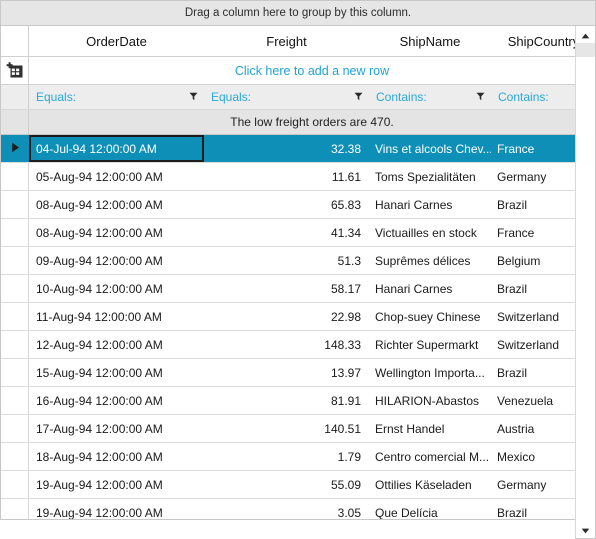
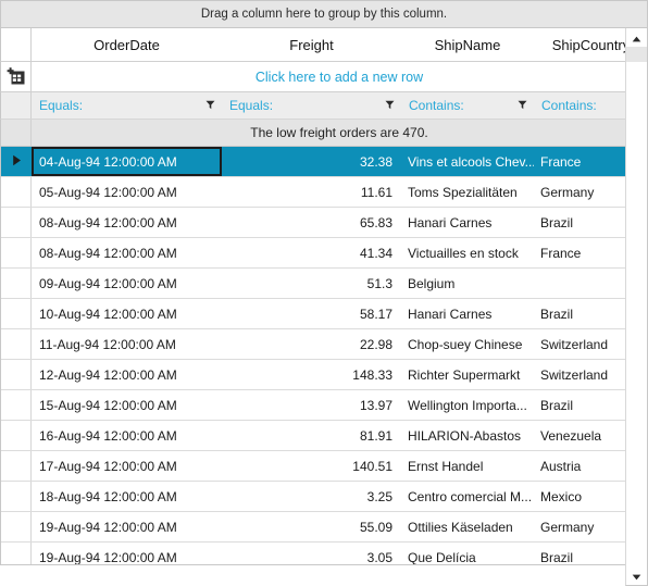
  Drag a column here to group by this column.
  OrderDate
  Freight
  ShipName
  ShipCountr
  Click here to add a new row
  Equals:
  Equals:
  Contains:
  Contains:
  The low freight orders are 470.
- 04-Jul-94 12:00:00 AM
+ 04-Aug-94 12:00:00 AM
  32.38
  Vins et alcools Chev...
  France
  05-Aug-94 12:00:00 AM
  11.61
  Toms Spezialitäten
  Germany
  08-Aug-94 12:00:00 AM
  65.83
  Hanari Carnes
  Brazil
  08-Aug-94 12:00:00 AM
  41.34
  Victuailles en stock
  France
  09-Aug-94 12:00:00 AM
  51.3
- Suprêmes délices
  Belgium
  10-Aug-94 12:00:00 AM
  58.17
  Hanari Carnes
  Brazil
  11-Aug-94 12:00:00 AM
  22.98
  Chop-suey Chinese
  Switzerland
  12-Aug-94 12:00:00 AM
  148.33
  Richter Supermarkt
  Switzerland
  15-Aug-94 12:00:00 AM
  13.97
  Wellington Importa...
  Brazil
  16-Aug-94 12:00:00 AM
  81.91
  HILARION-Abastos
  Venezuela
  17-Aug-94 12:00:00 AM
  140.51
  Ernst Handel
  Austria
  18-Aug-94 12:00:00 AM
- 1.79
+ 3.25
  Centro comercial M...
  Mexico
  19-Aug-94 12:00:00 AM
  55.09
  Ottilies Käseladen
  Germany
  19-Aug-94 12:00:00 AM
  3.05
  Que Delícia
  Brazil
